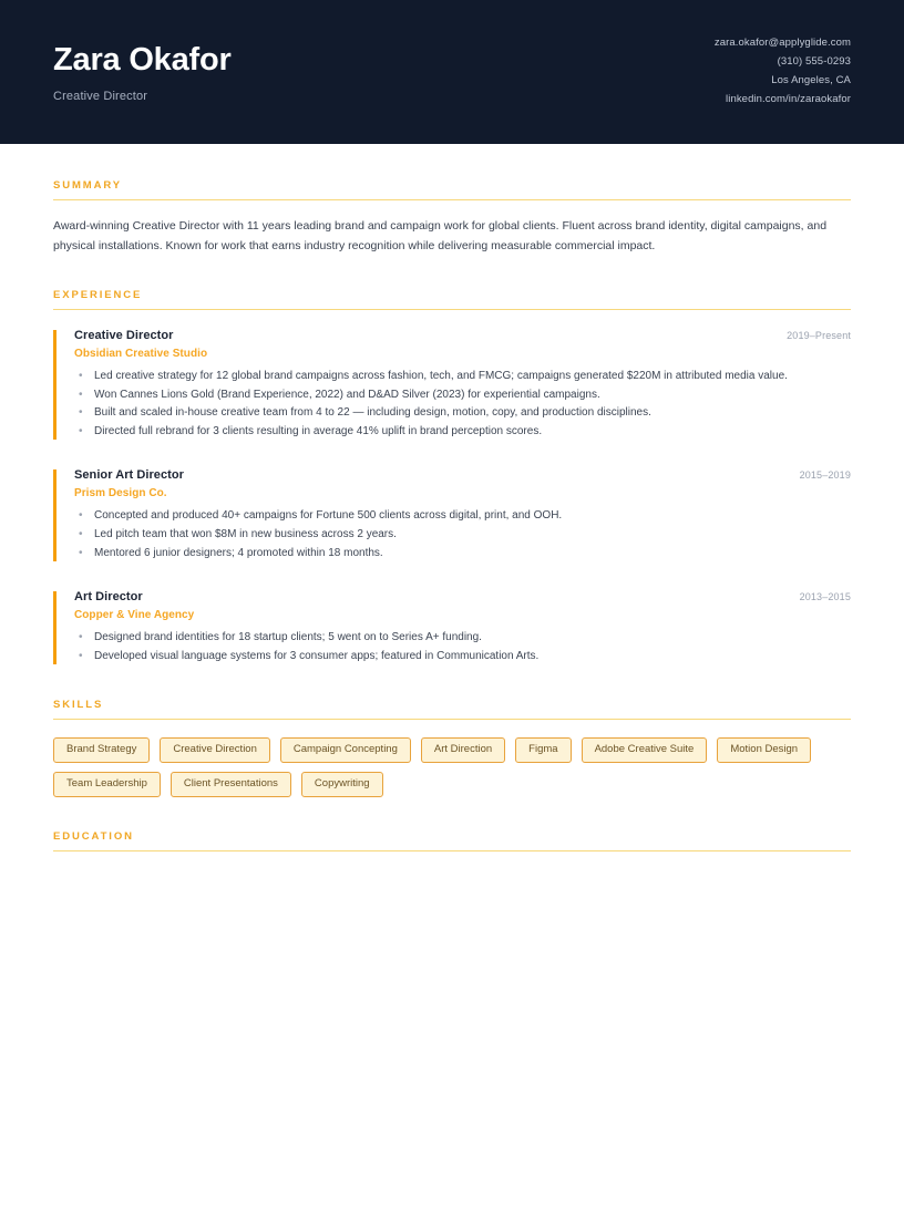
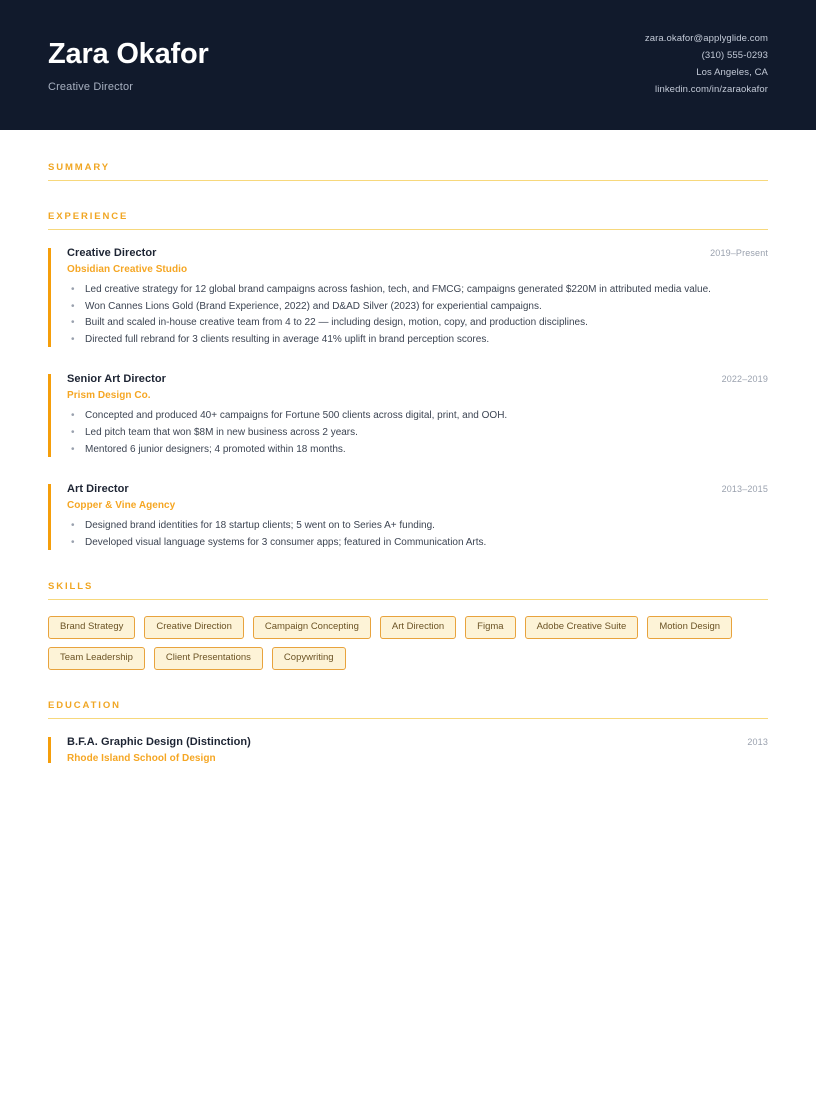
  Zara Okafor
  Creative Director
  zara.okafor@applyglide.com
  (310) 555-0293
  Los Angeles, CA
  linkedin.com/in/zaraokafor
  SUMMARY
- Award-winning Creative Director with 11 years leading brand and campaign work for global clients. Fluent across brand identity, digital campaigns, and physical installations. Known for work that earns industry recognition while delivering measurable commercial impact.
  EXPERIENCE
  Creative Director
  2019–Present
  Obsidian Creative Studio
  •
  Led creative strategy for 12 global brand campaigns across fashion, tech, and FMCG; campaigns generated $220M in attributed media value.
  •
  Won Cannes Lions Gold (Brand Experience, 2022) and D&AD Silver (2023) for experiential campaigns.
  •
  Built and scaled in-house creative team from 4 to 22 — including design, motion, copy, and production disciplines.
  •
  Directed full rebrand for 3 clients resulting in average 41% uplift in brand perception scores.
  Senior Art Director
- 2015–2019
+ 2022–2019
  Prism Design Co.
  •
  Concepted and produced 40+ campaigns for Fortune 500 clients across digital, print, and OOH.
  •
  Led pitch team that won $8M in new business across 2 years.
  •
  Mentored 6 junior designers; 4 promoted within 18 months.
  Art Director
  2013–2015
  Copper & Vine Agency
  •
  Designed brand identities for 18 startup clients; 5 went on to Series A+ funding.
  •
  Developed visual language systems for 3 consumer apps; featured in Communication Arts.
  SKILLS
  Brand Strategy
  Creative Direction
  Campaign Concepting
  Art Direction
  Figma
  Adobe Creative Suite
  Motion Design
  Team Leadership
  Client Presentations
  Copywriting
  EDUCATION
+ B.F.A. Graphic Design (Distinction)
+ 2013
+ Rhode Island School of Design
